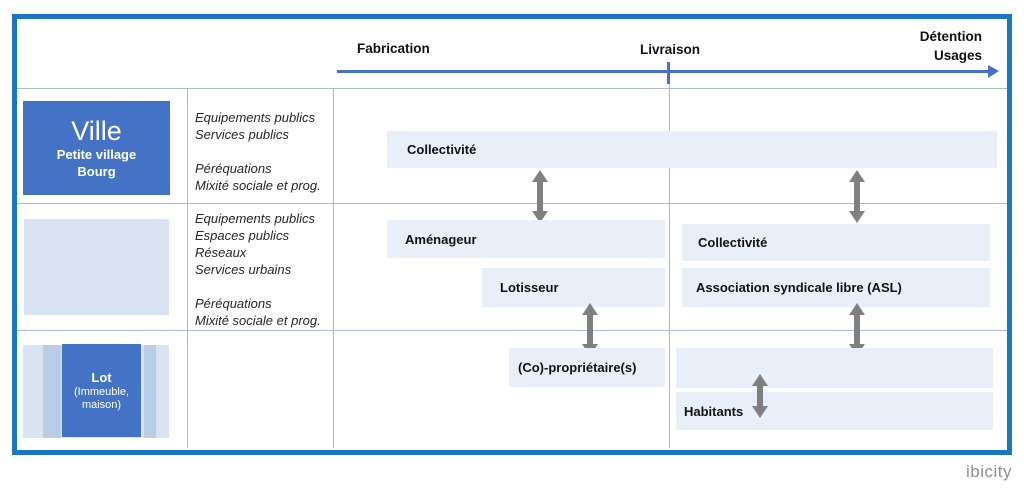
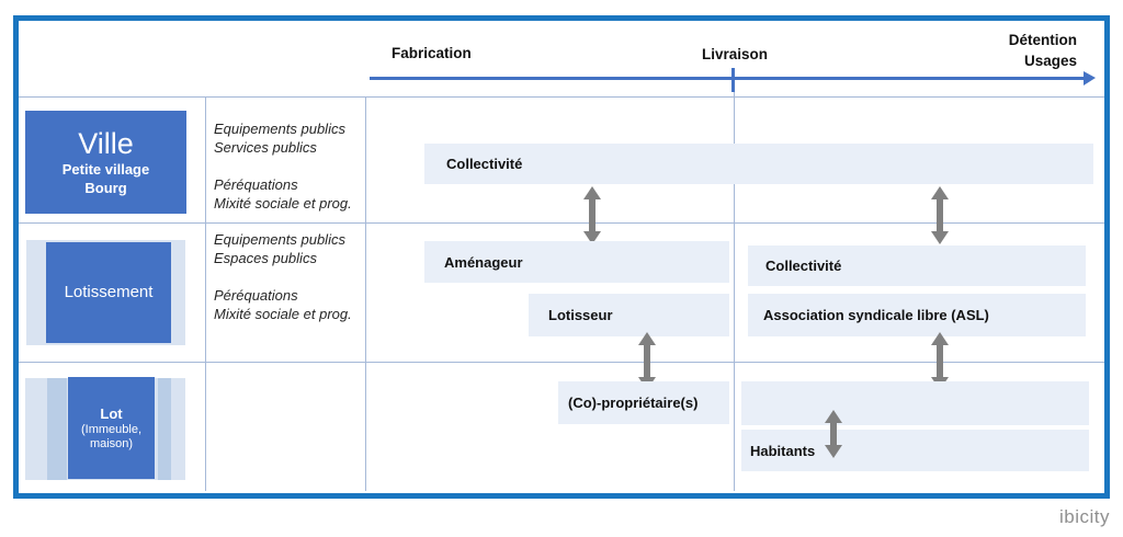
  Fabrication
  Livraison
  Détention
  Usages
  Ville
  Petite village
  Bourg
  Equipements publics
  Services publics
  Péréquations
  Mixité sociale et prog.
  Collectivité
+ Lotissement
  Equipements publics
  Espaces publics
- Réseaux
- Services urbains
  Péréquations
  Mixité sociale et prog.
  Aménageur
  Collectivité
  Lotisseur
  Association syndicale libre (ASL)
  Lot
  (Immeuble,
  maison)
  (Co)-propriétaire(s)
  Habitants
  ibicity
